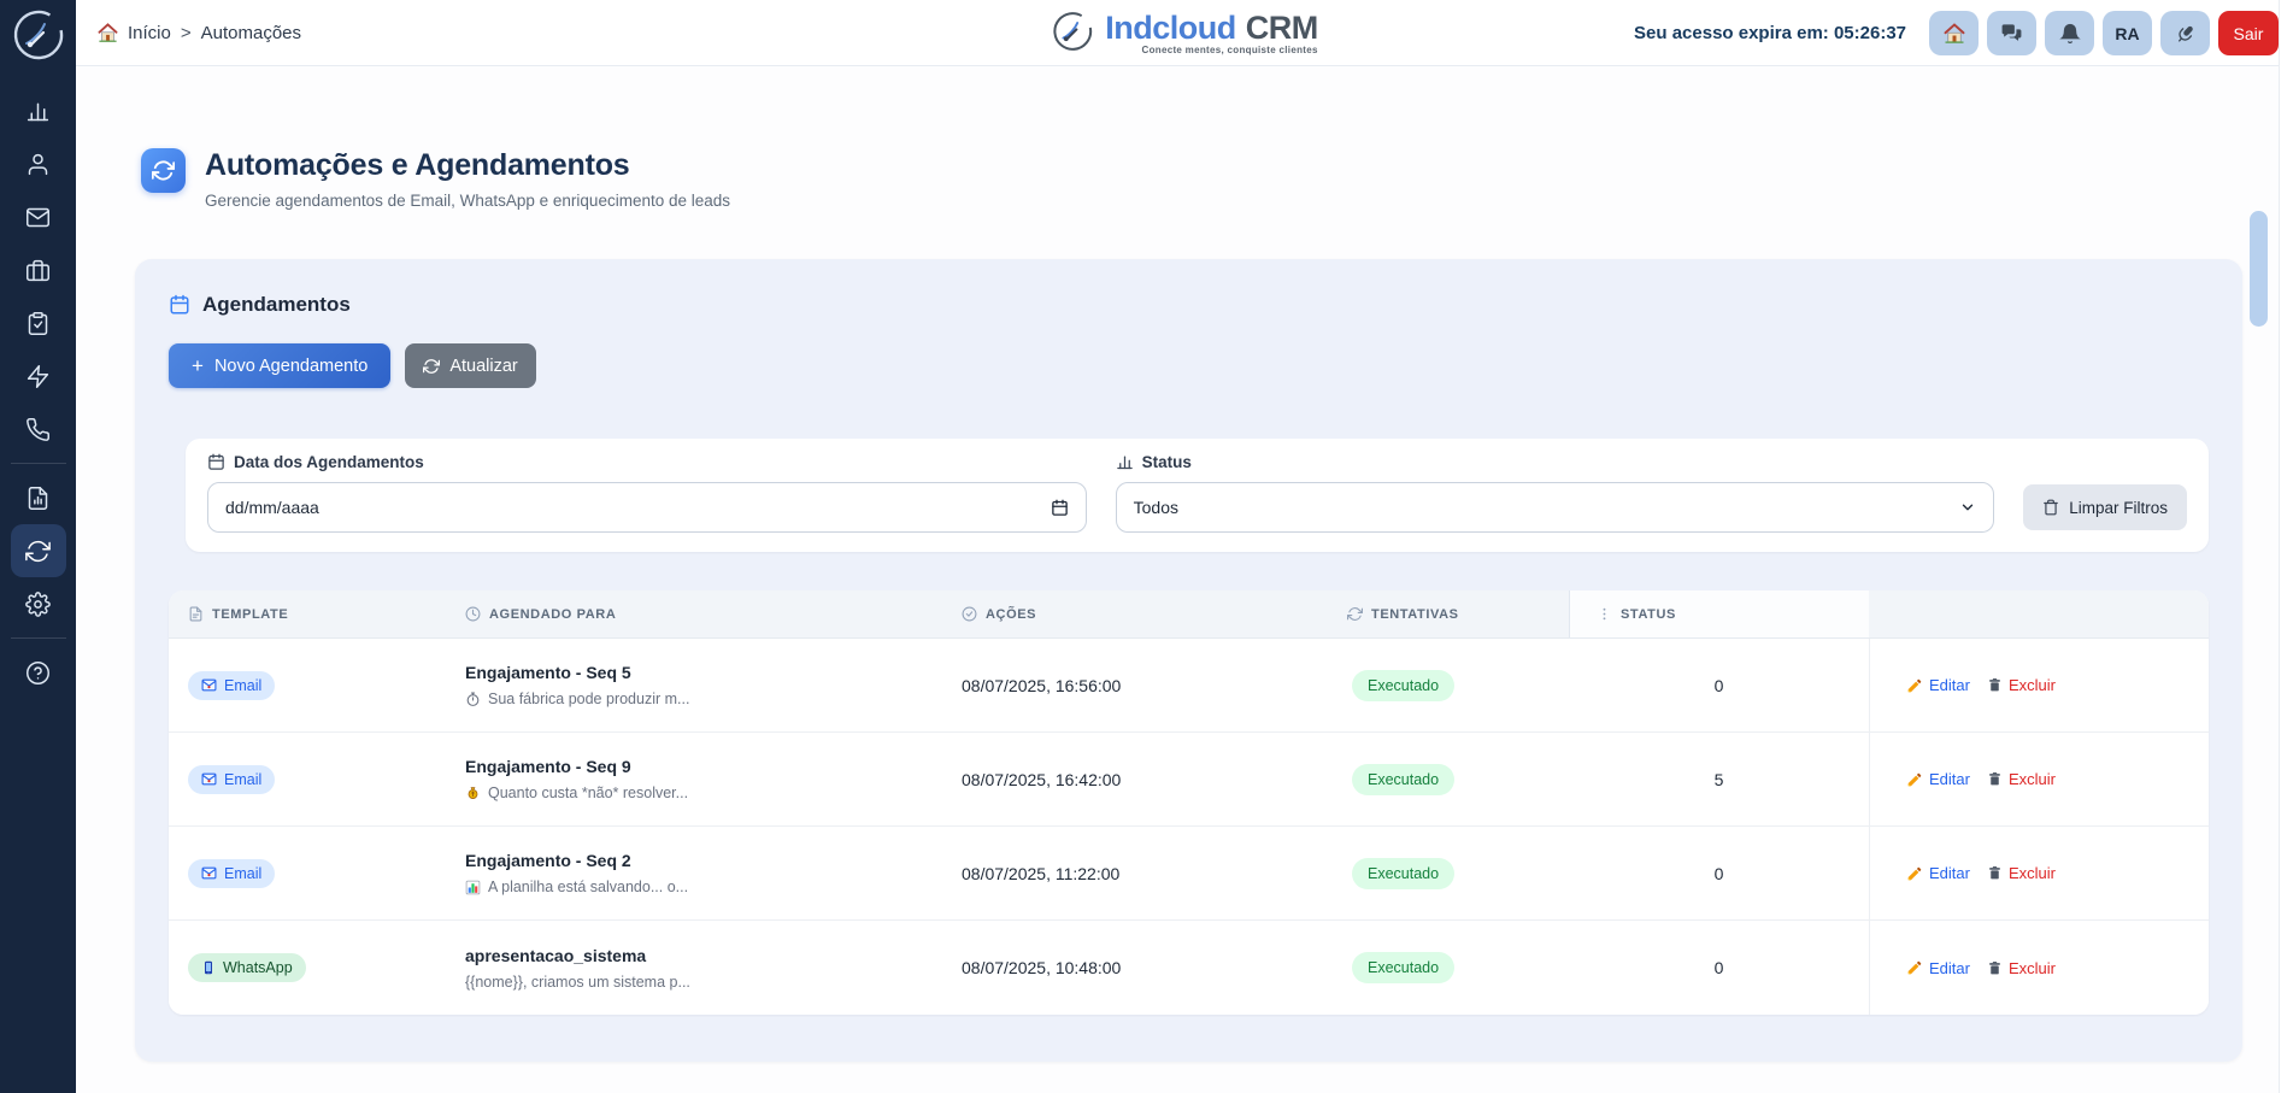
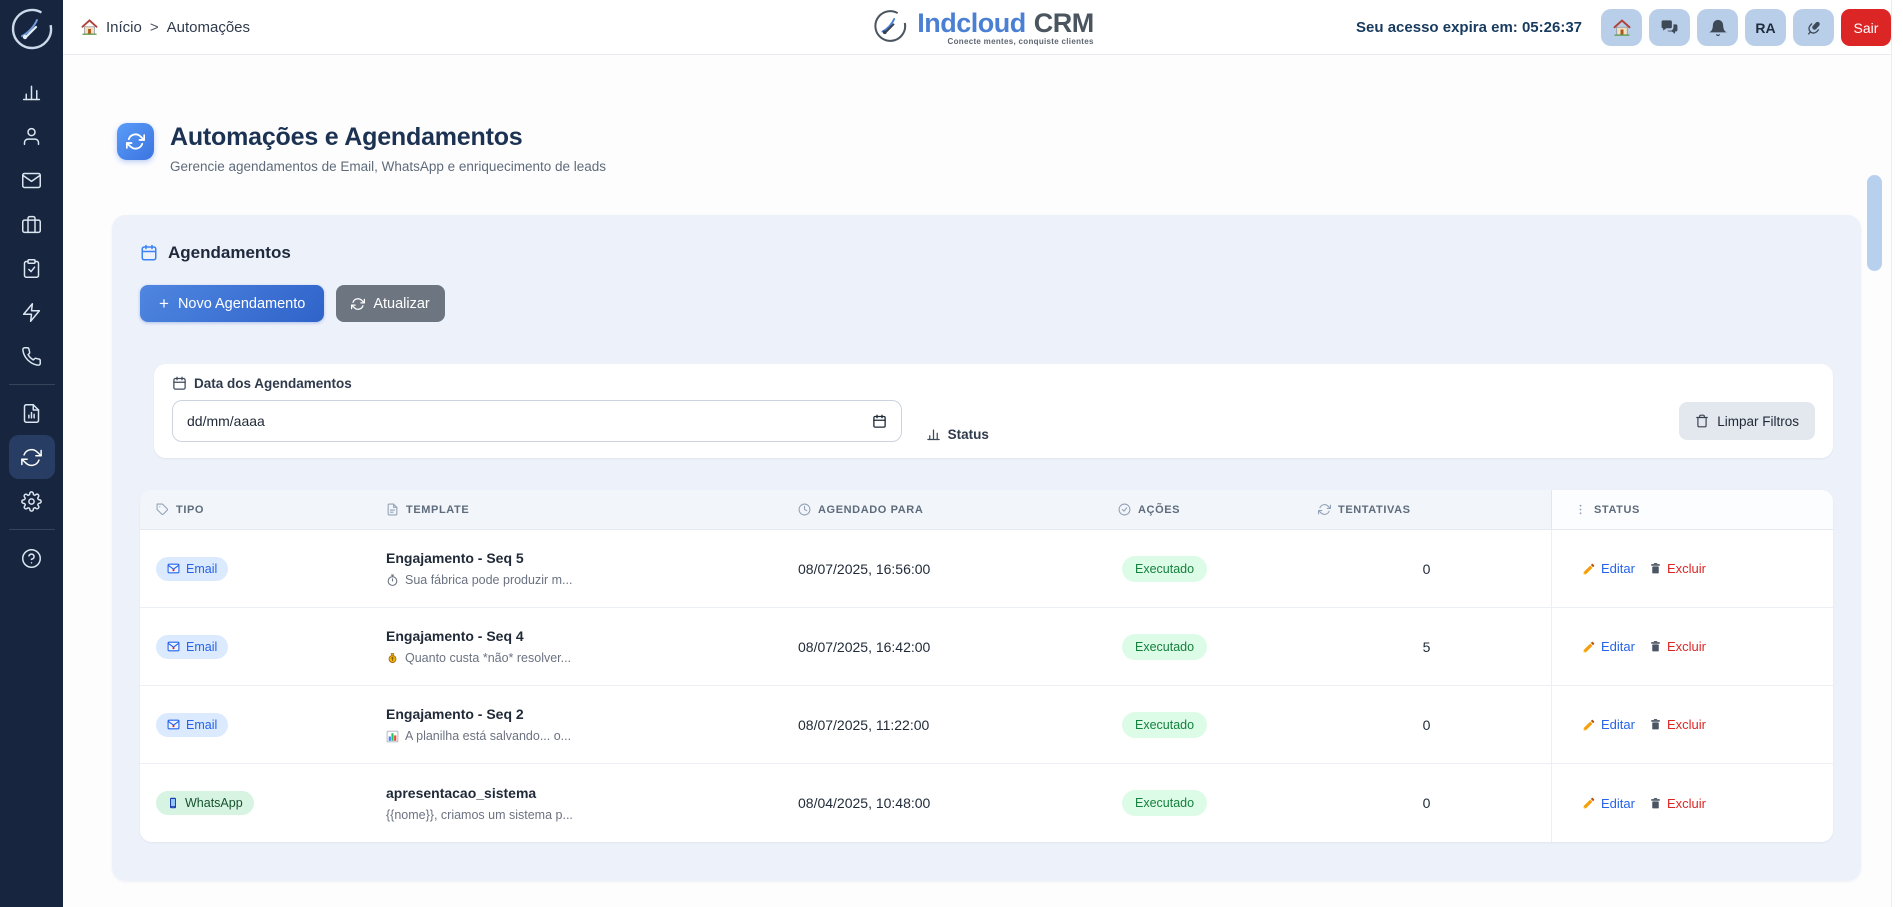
  Início
  >
  Automações
  Indcloud
  CRM
  Conecte mentes, conquiste clientes
  Seu acesso expira em: 05:26:37
  RA
  Sair
  Automações e Agendamentos
  Gerencie agendamentos de Email, WhatsApp e enriquecimento de leads
  Agendamentos
  +
  Novo Agendamento
  Atualizar
  Data dos Agendamentos
  dd/mm/aaaa
  Status
- Todos
  Limpar Filtros
+ TIPO
  TEMPLATE
  AGENDADO PARA
  AÇÕES
  TENTATIVAS
  STATUS
  Email
  Engajamento - Seq 5
  Sua fábrica pode produzir m...
  08/07/2025, 16:56:00
  Executado
  0
  Editar
  Excluir
  Email
- Engajamento - Seq 9
+ Engajamento - Seq 4
  Quanto custa *não* resolver...
  08/07/2025, 16:42:00
  Executado
  5
  Editar
  Excluir
  Email
  Engajamento - Seq 2
  A planilha está salvando... o...
  08/07/2025, 11:22:00
  Executado
  0
  Editar
  Excluir
  WhatsApp
  apresentacao_sistema
  {{nome}}, criamos um sistema p...
- 08/07/2025, 10:48:00
+ 08/04/2025, 10:48:00
  Executado
  0
  Editar
  Excluir
